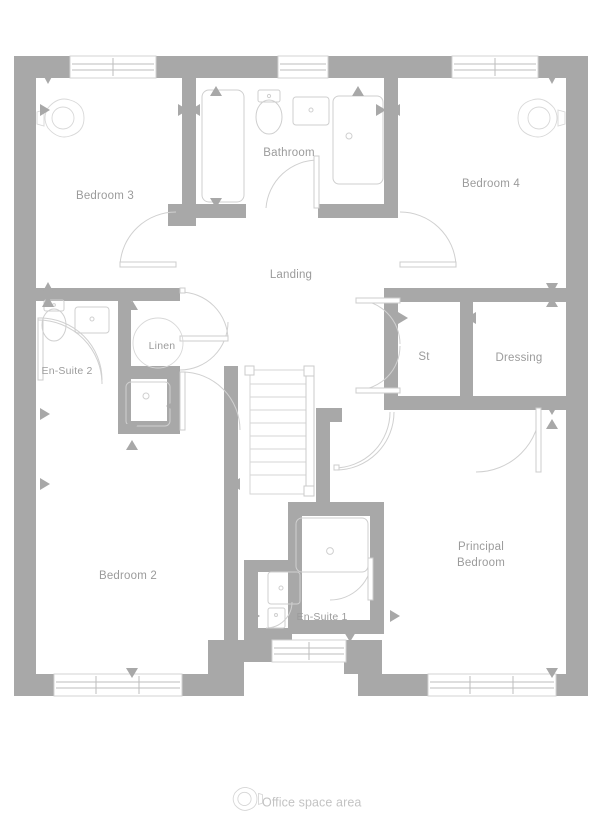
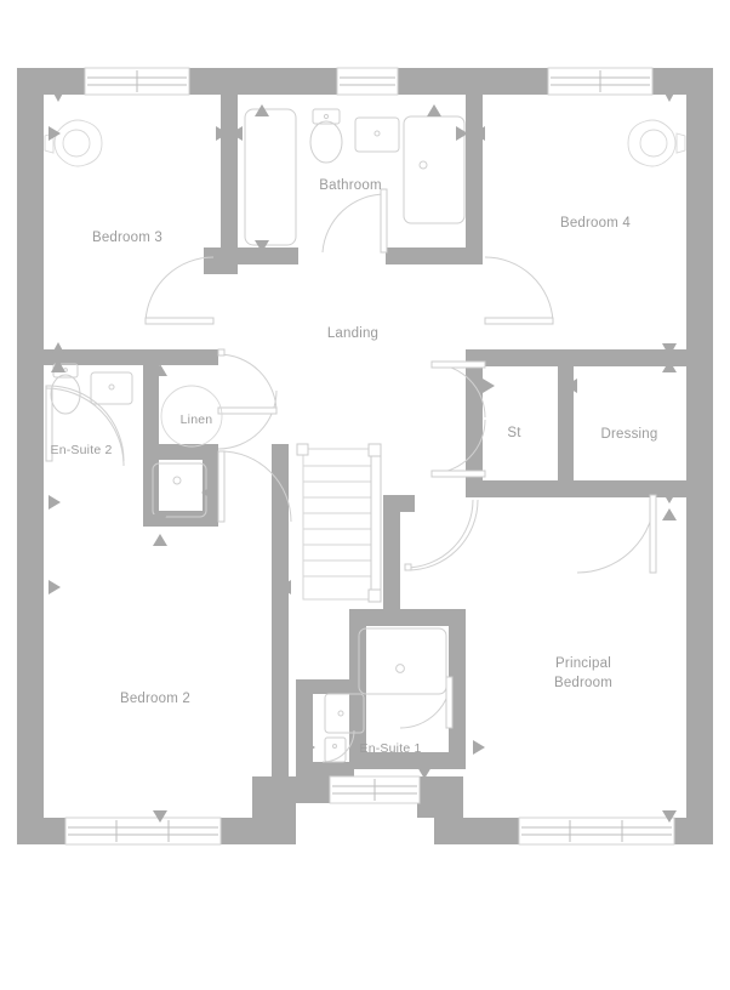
  Bedroom 3
  Bedroom 4
  Bathroom
  Landing
  En-Suite 2
  Linen
  St
  Dressing
  Bedroom 2
  En-Suite 1
  Principal
  Bedroom
- Office space area
